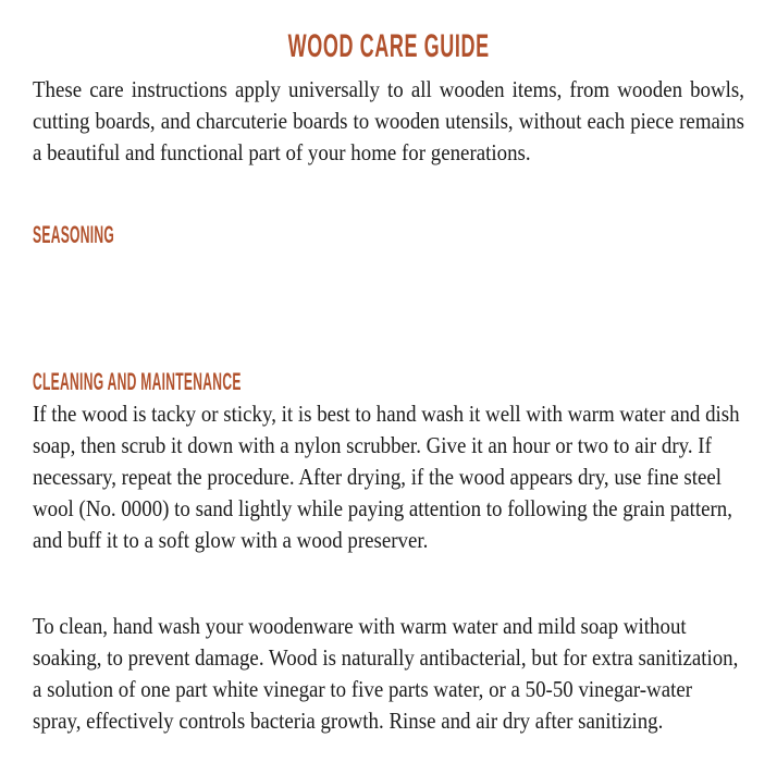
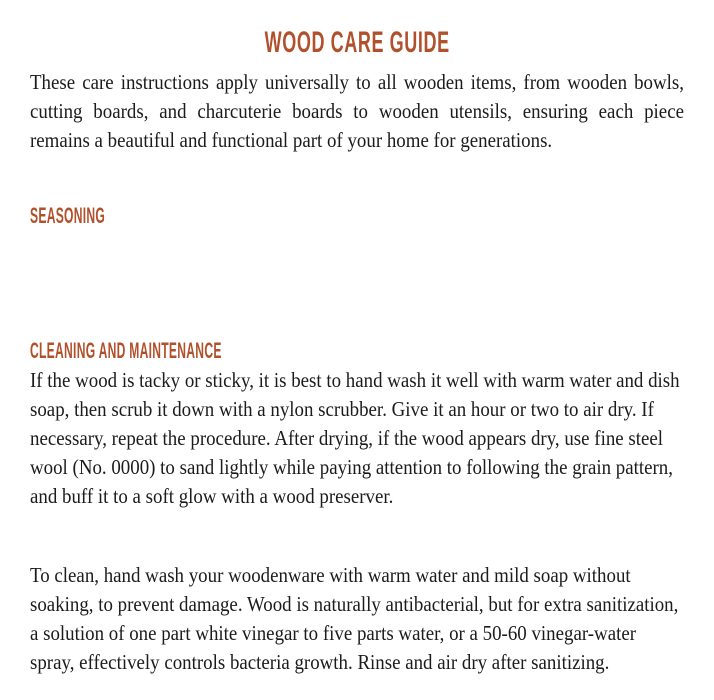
  WOOD CARE GUIDE
- These care instructions apply universally to all wooden items, from wooden bowls, cutting boards, and charcuterie boards to wooden utensils, without each piece remains a beautiful and functional part of your home for generations.
+ These care instructions apply universally to all wooden items, from wooden bowls, cutting boards, and charcuterie boards to wooden utensils, ensuring each piece remains a beautiful and functional part of your home for generations.
  SEASONING
  CLEANING AND MAINTENANCE
  If the wood is tacky or sticky, it is best to hand wash it well with warm water and dish soap, then scrub it down with a nylon scrubber. Give it an hour or two to air dry. If necessary, repeat the procedure. After drying, if the wood appears dry, use fine steel wool (No. 0000) to sand lightly while paying attention to following the grain pattern, and buff it to a soft glow with a wood preserver.
- To clean, hand wash your woodenware with warm water and mild soap without soaking, to prevent damage. Wood is naturally antibacterial, but for extra sanitization, a solution of one part white vinegar to five parts water, or a 50-50 vinegar-water spray, effectively controls bacteria growth. Rinse and air dry after sanitizing.
+ To clean, hand wash your woodenware with warm water and mild soap without soaking, to prevent damage. Wood is naturally antibacterial, but for extra sanitization, a solution of one part white vinegar to five parts water, or a 50-60 vinegar-water spray, effectively controls bacteria growth. Rinse and air dry after sanitizing.
